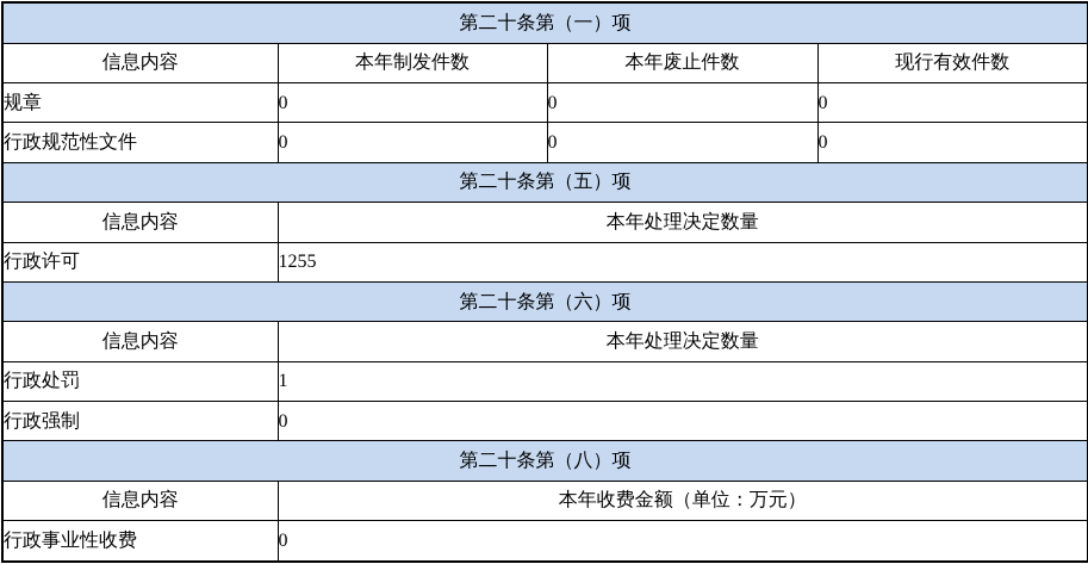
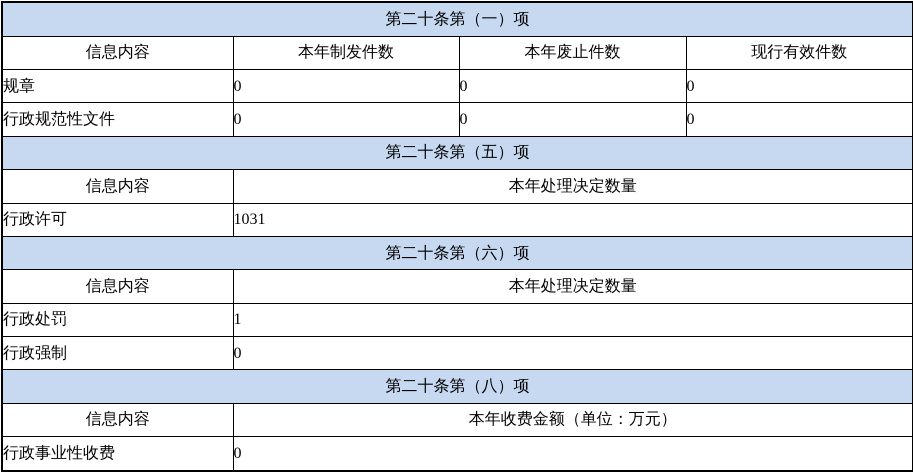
  第二十条第（一）项
  信息内容	本年制发件数	本年废止件数	现行有效件数
  规章	0	0	0
  行政规范性文件	0	0	0
  第二十条第（五）项
  信息内容	本年处理决定数量
- 行政许可	1255
+ 行政许可	1031
  第二十条第（六）项
  信息内容	本年处理决定数量
  行政处罚	1
  行政强制	0
  第二十条第（八）项
  信息内容	本年收费金额（单位：万元）
  行政事业性收费	0
